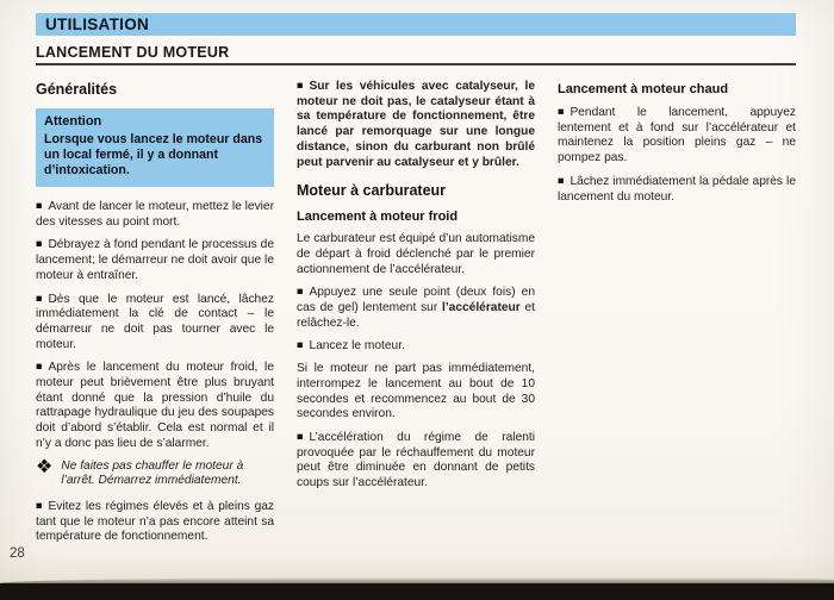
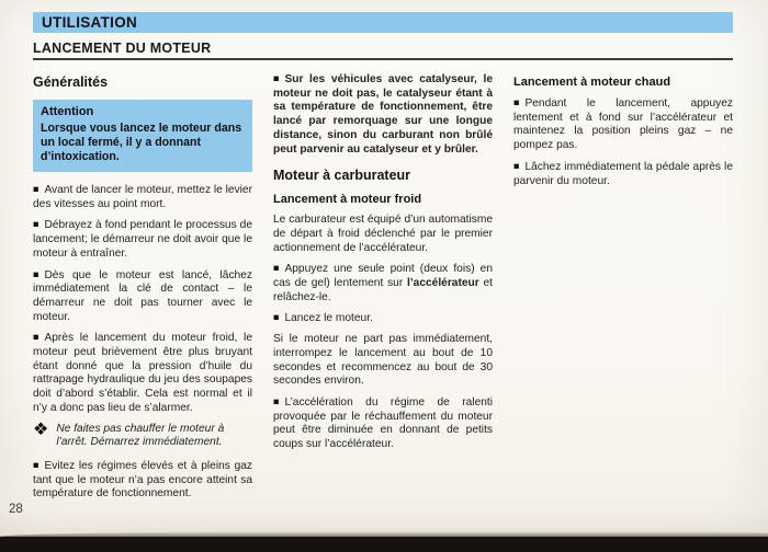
  UTILISATION
  LANCEMENT DU MOTEUR
  Généralités
  Attention
  Lorsque vous lancez le moteur dans un local fermé, il y a donnant d’intoxication.
  ■ Avant de lancer le moteur, mettez le levier des vitesses au point mort.
  ■ Débrayez à fond pendant le processus de lancement; le démarreur ne doit avoir que le moteur à entraîner.
  ■ Dès que le moteur est lancé, lâchez immédiatement la clé de contact – le démarreur ne doit pas tourner avec le moteur.
  ■ Après le lancement du moteur froid, le moteur peut brièvement être plus bruyant étant donné que la pression d’huile du rattrapage hydraulique du jeu des soupapes doit d’abord s’établir. Cela est normal et il n’y a donc pas lieu de s’alarmer.
  ❖
  Ne faites pas chauffer le moteur à l’arrêt. Démarrez immédiatement.
  ■ Evitez les régimes élevés et à pleins gaz tant que le moteur n’a pas encore atteint sa température de fonctionnement.
  ■ Sur les véhicules avec catalyseur, le moteur ne doit pas, le catalyseur étant à sa température de fonctionnement, être lancé par remorquage sur une longue distance, sinon du carburant non brûlé peut parvenir au catalyseur et y brûler.
  Moteur à carburateur
  Lancement à moteur froid
  Le carburateur est équipé d’un automatisme de départ à froid déclenché par le premier actionnement de l’accélérateur.
  ■ Appuyez une seule point (deux fois) en cas de gel) lentement sur l’accélérateur et relâchez-le.
  ■ Lancez le moteur.
  Si le moteur ne part pas immédiatement, interrompez le lancement au bout de 10 secondes et recommencez au bout de 30 secondes environ.
  ■ L’accélération du régime de ralenti provoquée par le réchauffement du moteur peut être diminuée en donnant de petits coups sur l’accélérateur.
  Lancement à moteur chaud
  ■ Pendant le lancement, appuyez lentement et à fond sur l’accélérateur et maintenez la position pleins gaz – ne pompez pas.
- ■ Lâchez immédiatement la pédale après le lancement du moteur.
+ ■ Lâchez immédiatement la pédale après le parvenir du moteur.
  28
